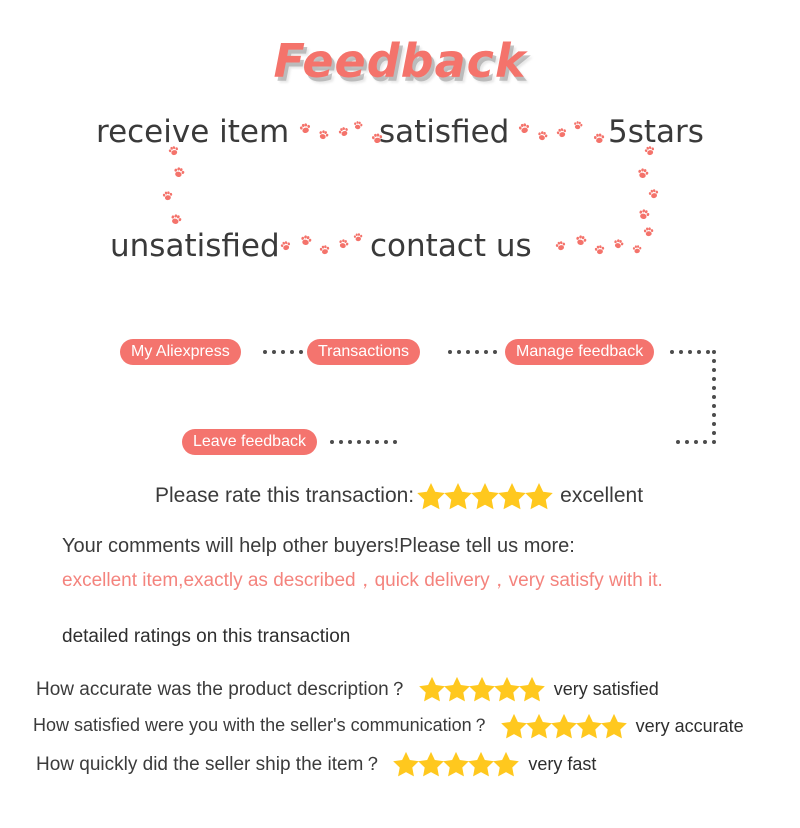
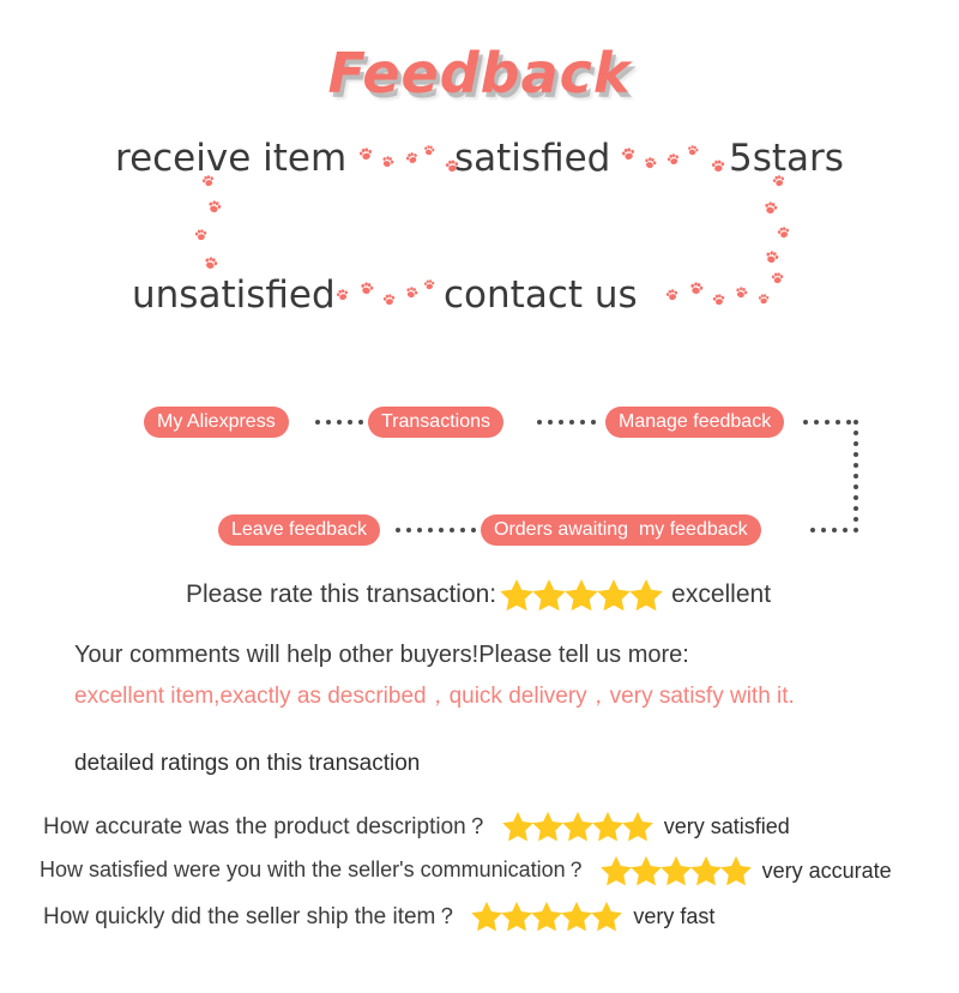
  Feedback
  receive item
  satisfied
  5stars
  unsatisfied
  contact us
  My Aliexpress
  Transactions
  Manage feedback
+ Orders awaiting my feedback
  Leave feedback
  Please rate this transaction:
  excellent
  Your comments will help other buyers!Please tell us more:
  excellent item,exactly as described，quick delivery，very satisfy with it.
  detailed ratings on this transaction
  How accurate was the product description？
  very satisfied
  How satisfied were you with the seller's communication？
  very accurate
  How quickly did the seller ship the item？
  very fast
